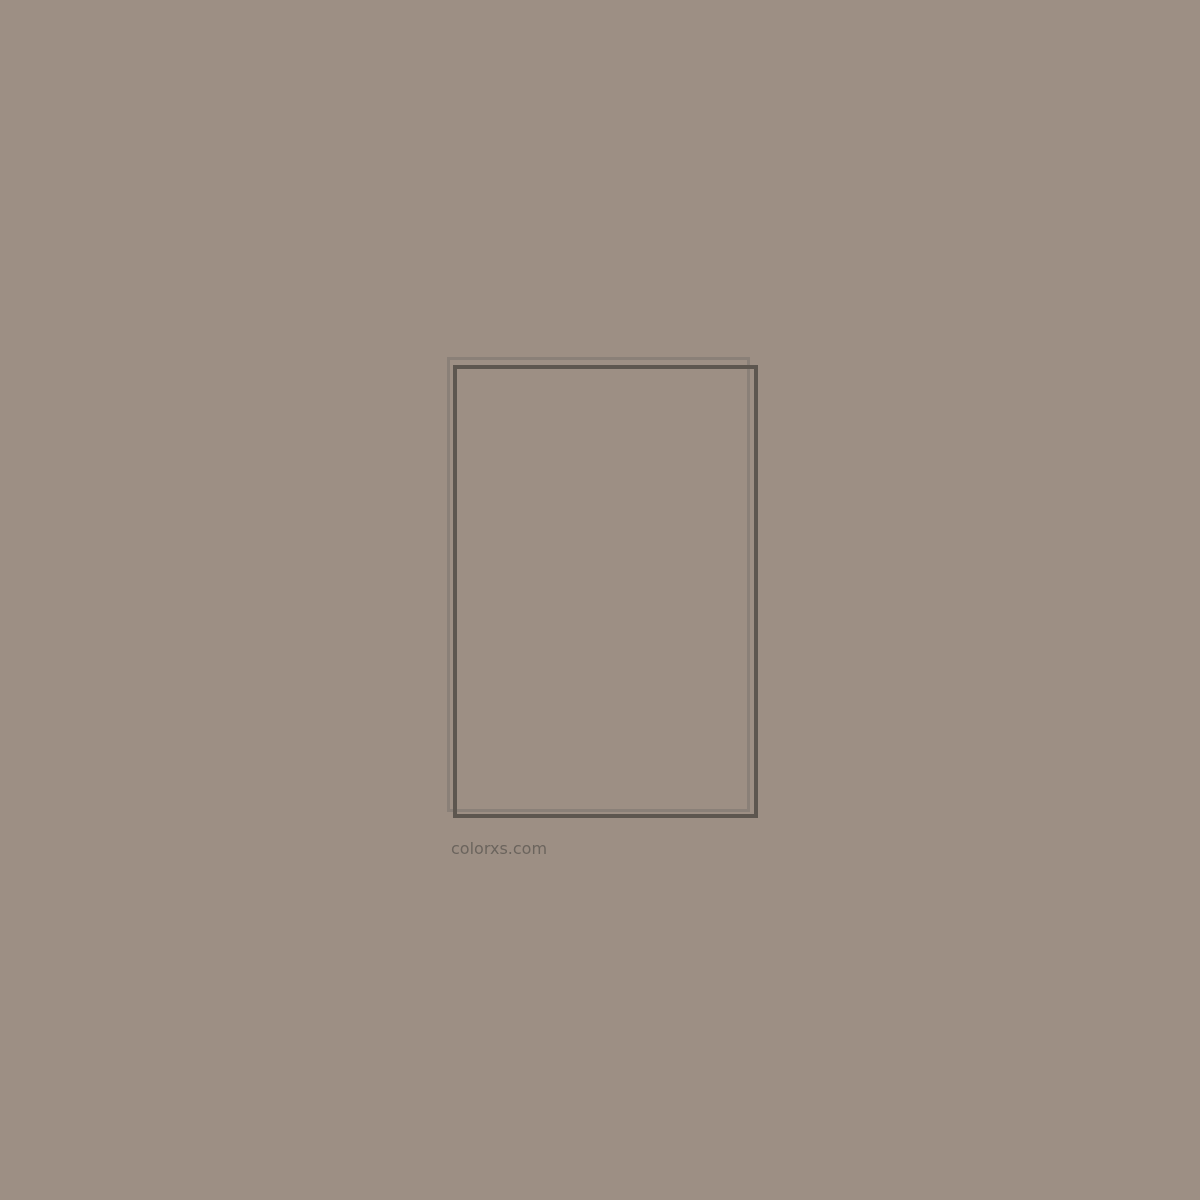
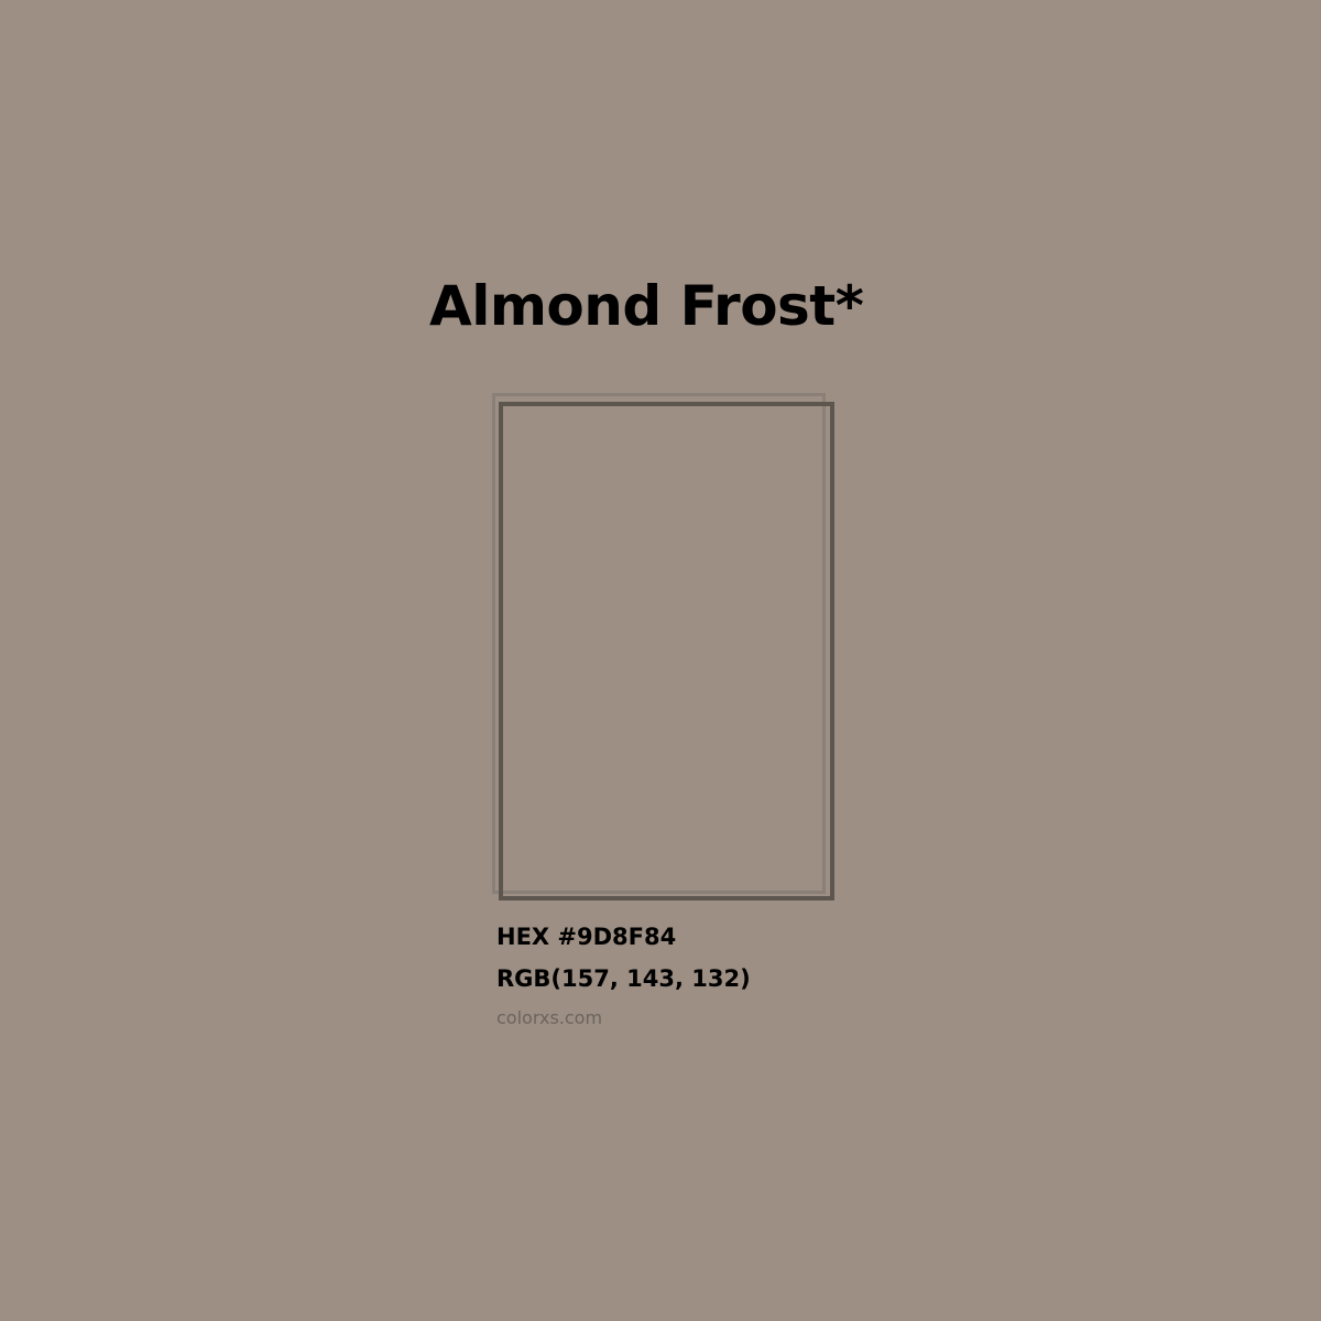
+ Almond Frost*
+ HEX #9D8F84
+ RGB(157, 143, 132)
  colorxs.com
